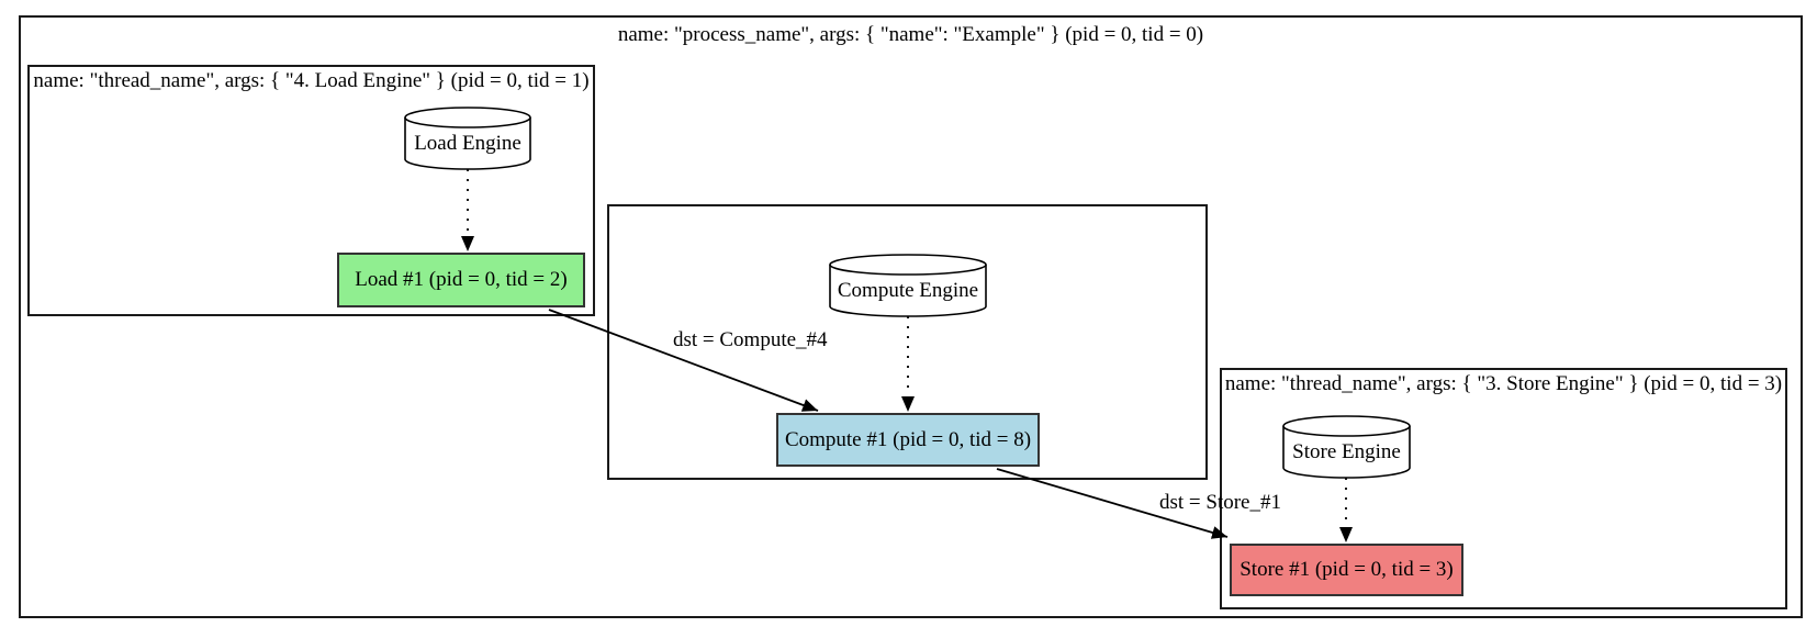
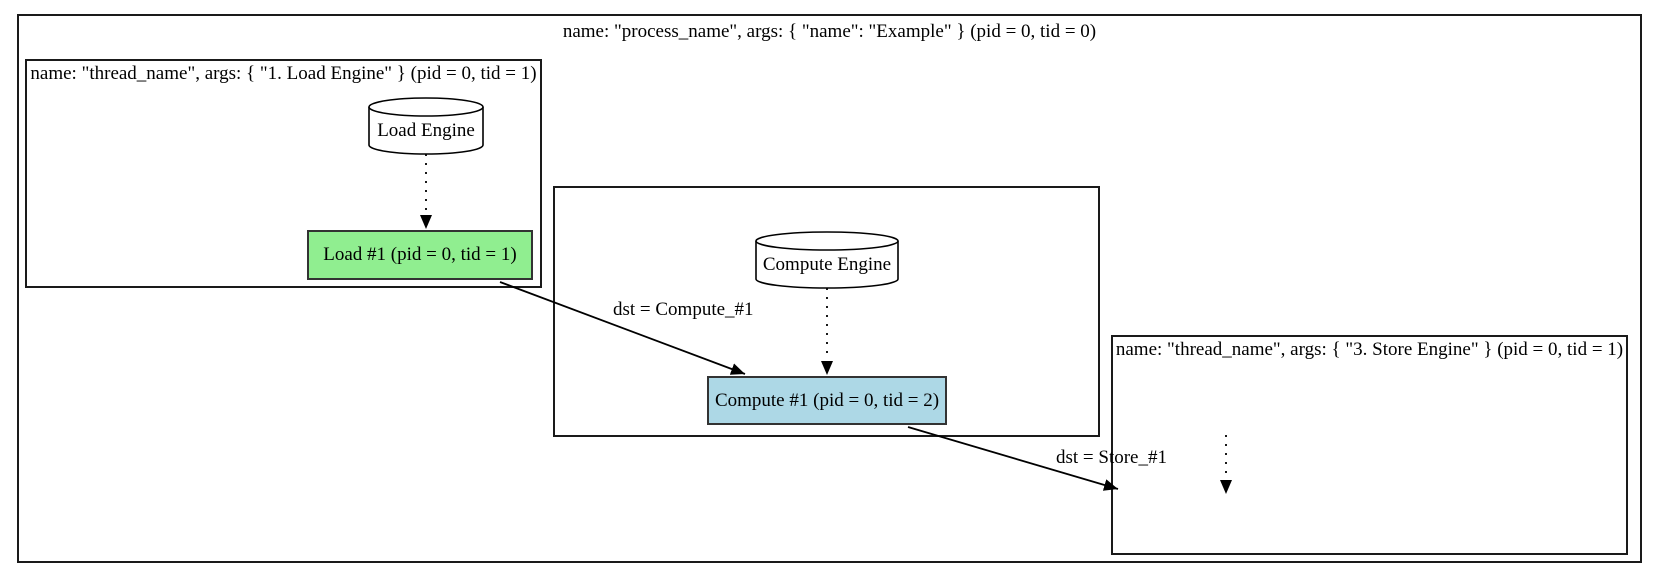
  name: "process_name", args: { "name": "Example" } (pid = 0, tid = 0)
- name: "thread_name", args: { "4. Load Engine" } (pid = 0, tid = 1)
+ name: "thread_name", args: { "1. Load Engine" } (pid = 0, tid = 1)
- name: "thread_name", args: { "3. Store Engine" } (pid = 0, tid = 3)
+ name: "thread_name", args: { "3. Store Engine" } (pid = 0, tid = 1)
  Load Engine
  Compute Engine
- Store Engine
- Load #1 (pid = 0, tid = 2)
+ Load #1 (pid = 0, tid = 1)
- Compute #1 (pid = 0, tid = 8)
+ Compute #1 (pid = 0, tid = 2)
- Store #1 (pid = 0, tid = 3)
- dst = Compute_#4
+ dst = Compute_#1
  dst = Store_#1
